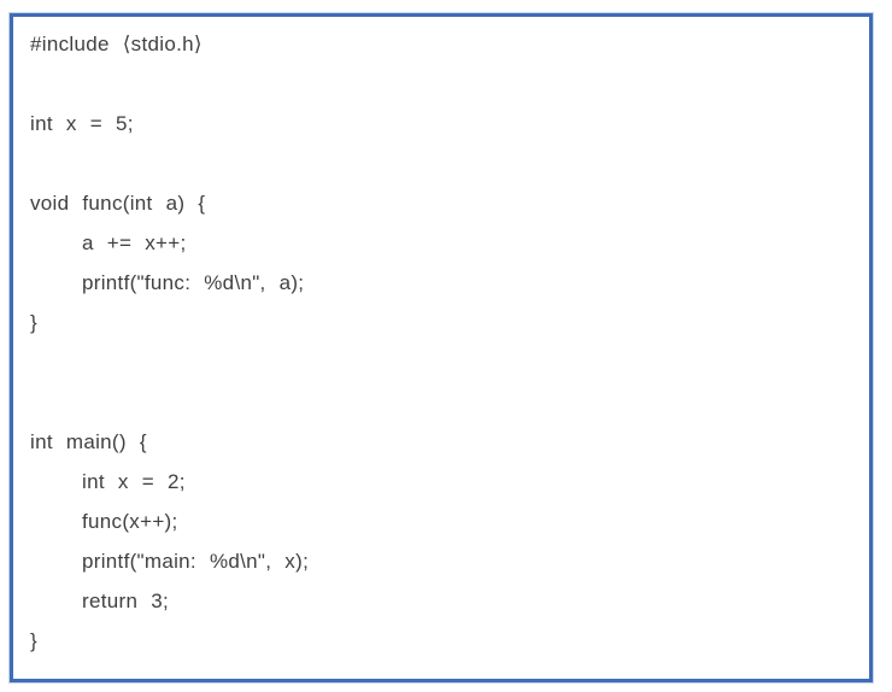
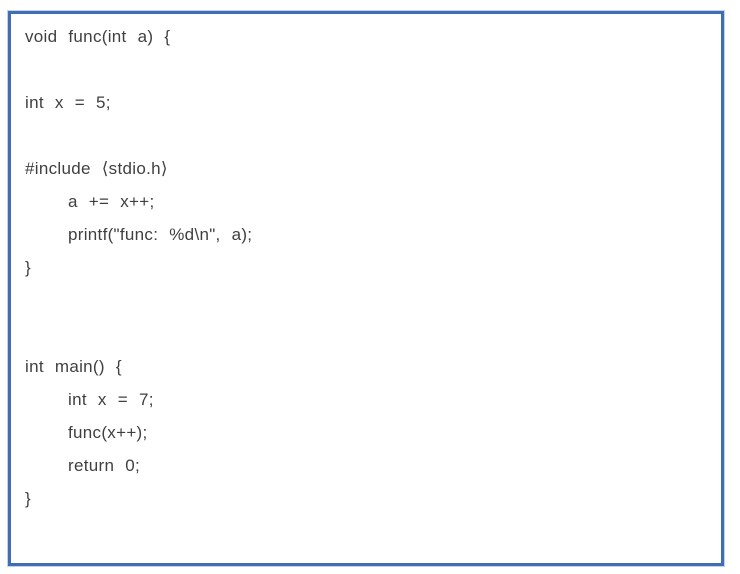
- #include ⟨stdio.h⟩
+ void func(int a) {
  int x = 5;
- void func(int a) {
+ #include ⟨stdio.h⟩
  a += x++;
  printf("func: %d\n", a);
  }
  int main() {
- int x = 2;
+ int x = 7;
  func(x++);
- printf("main: %d\n", x);
- return 3;
+ return 0;
  }
